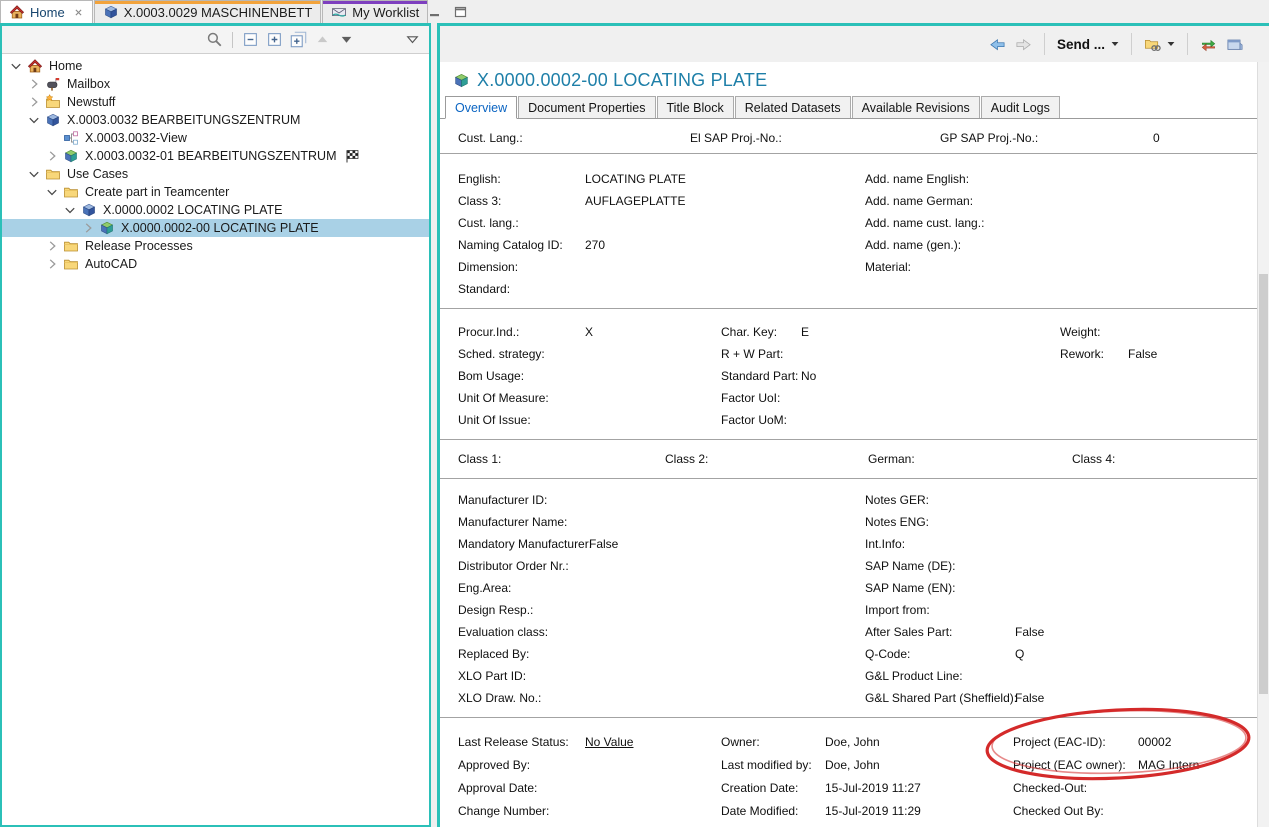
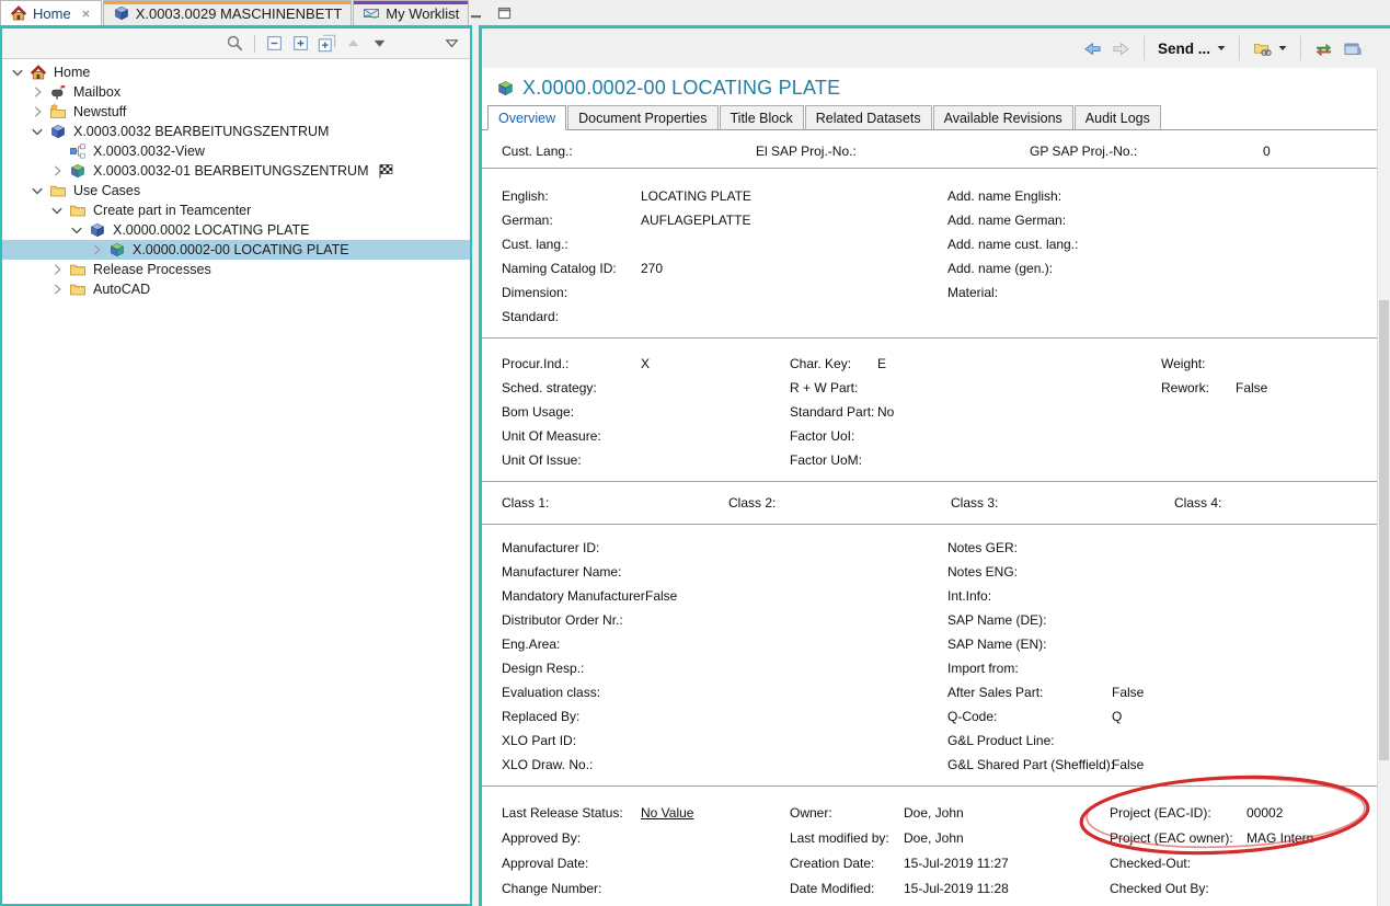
  Home
  X.0003.0029 MASCHINENBETT
  My Worklist
  Home
  Mailbox
  Newstuff
  X.0003.0032 BEARBEITUNGSZENTRUM
  X.0003.0032-View
  X.0003.0032-01 BEARBEITUNGSZENTRUM
  Use Cases
  Create part in Teamcenter
  X.0000.0002 LOCATING PLATE
  X.0000.0002-00 LOCATING PLATE
  Release Processes
  AutoCAD
  Send ...
  X.0000.0002-00 LOCATING PLATE
  Overview
  Document Properties
  Title Block
  Related Datasets
  Available Revisions
  Audit Logs
  Cust. Lang.:
  El SAP Proj.-No.:
  GP SAP Proj.-No.:
  0
  English:
  LOCATING PLATE
- Class 3:
+ German:
  AUFLAGEPLATTE
  Cust. lang.:
  Naming Catalog ID:
  270
  Dimension:
  Standard:
  Add. name English:
  Add. name German:
  Add. name cust. lang.:
  Add. name (gen.):
  Material:
  Procur.Ind.:
  X
  Sched. strategy:
  Bom Usage:
  Unit Of Measure:
  Unit Of Issue:
  Char. Key:
  E
  R + W Part:
  Standard Part:
  No
  Factor UoI:
  Factor UoM:
  Weight:
  Rework:
  False
  Class 1:
  Class 2:
- German:
+ Class 3:
  Class 4:
  Manufacturer ID:
  Manufacturer Name:
  Mandatory Manufacturer
  False
  Distributor Order Nr.:
  Eng.Area:
  Design Resp.:
  Evaluation class:
  Replaced By:
  XLO Part ID:
  XLO Draw. No.:
  Notes GER:
  Notes ENG:
  Int.Info:
  SAP Name (DE):
  SAP Name (EN):
  Import from:
  After Sales Part:
  False
  Q-Code:
  Q
  G&L Product Line:
  G&L Shared Part (Sheffield)
  False
  Last Release Status:
  No Value
  Approved By:
  Approval Date:
  Change Number:
  Owner:
  Doe, John
  Last modified by:
  Doe, John
  Creation Date:
  15-Jul-2019 11:27
  Date Modified:
- 15-Jul-2019 11:29
+ 15-Jul-2019 11:28
  Project (EAC-ID):
  00002
  Project (EAC owner):
  MAG Intern
  Checked-Out:
  Checked Out By:
